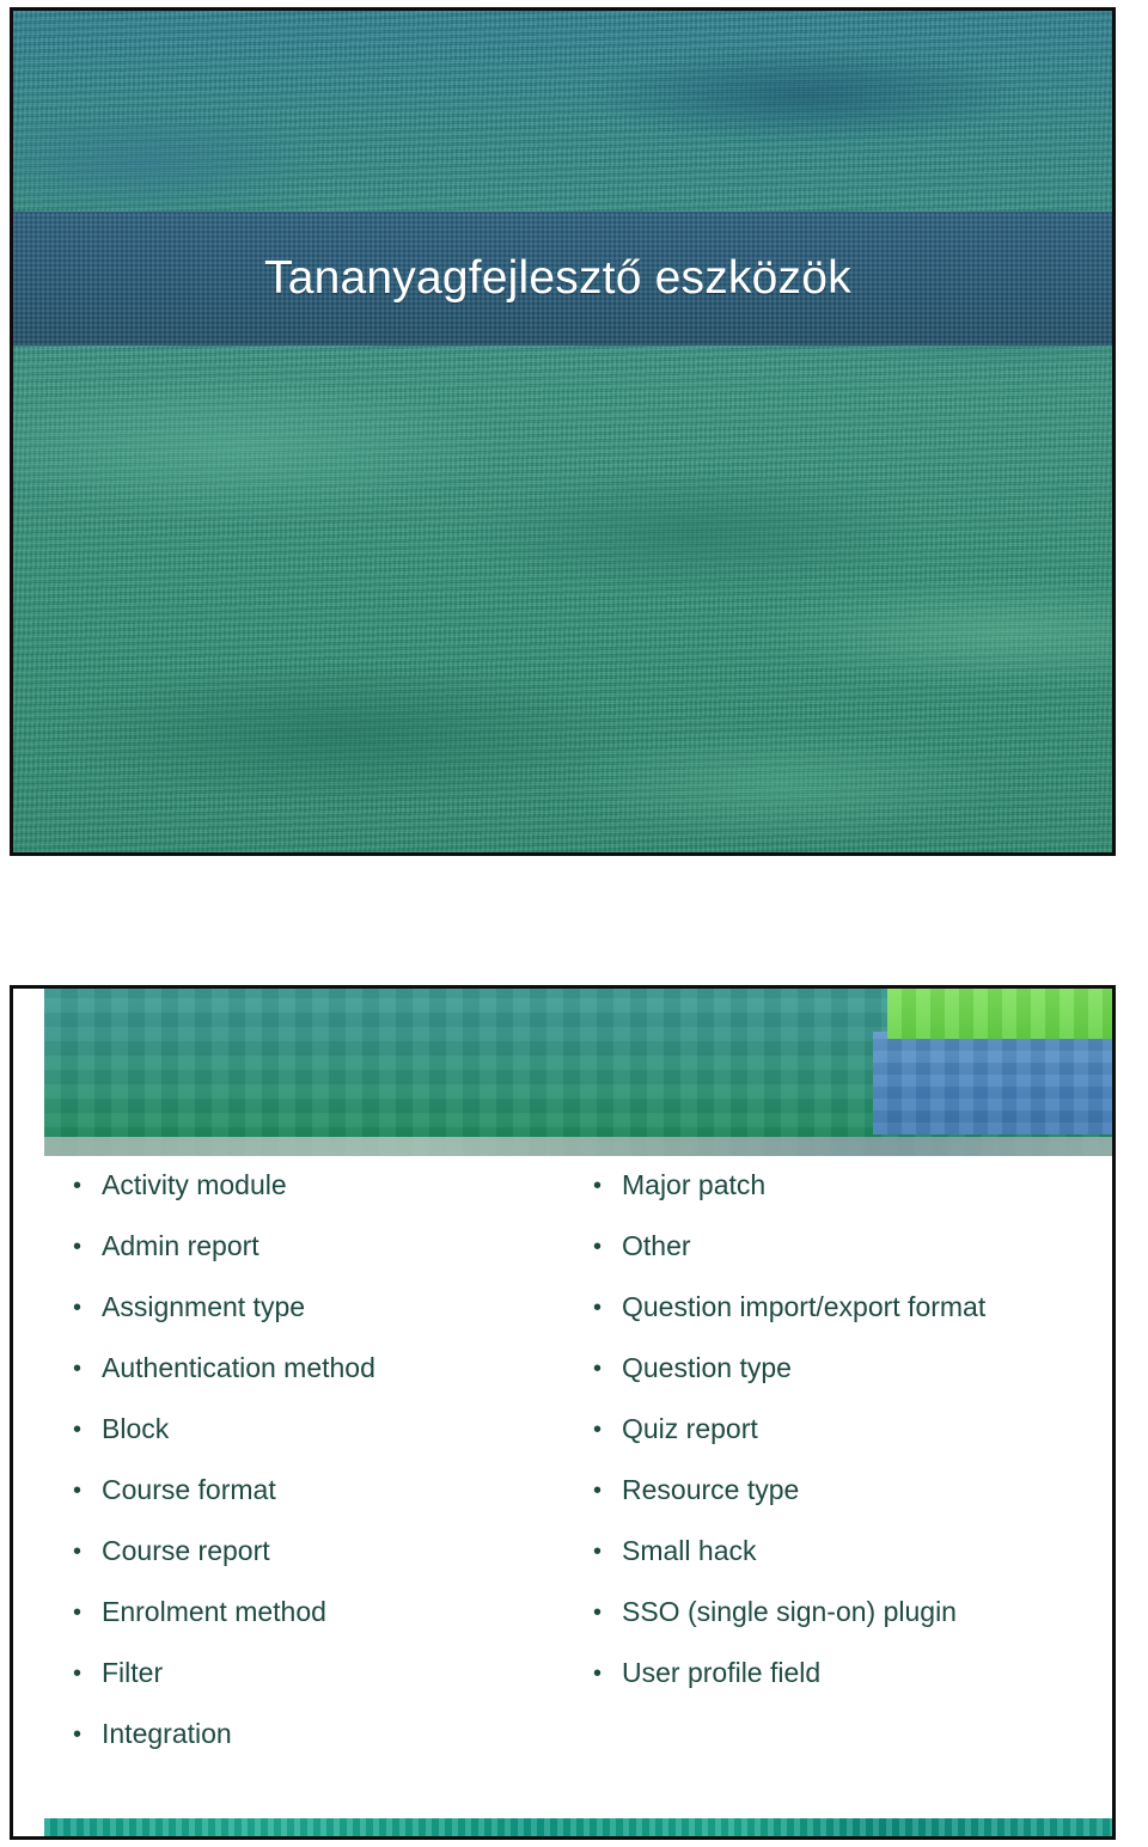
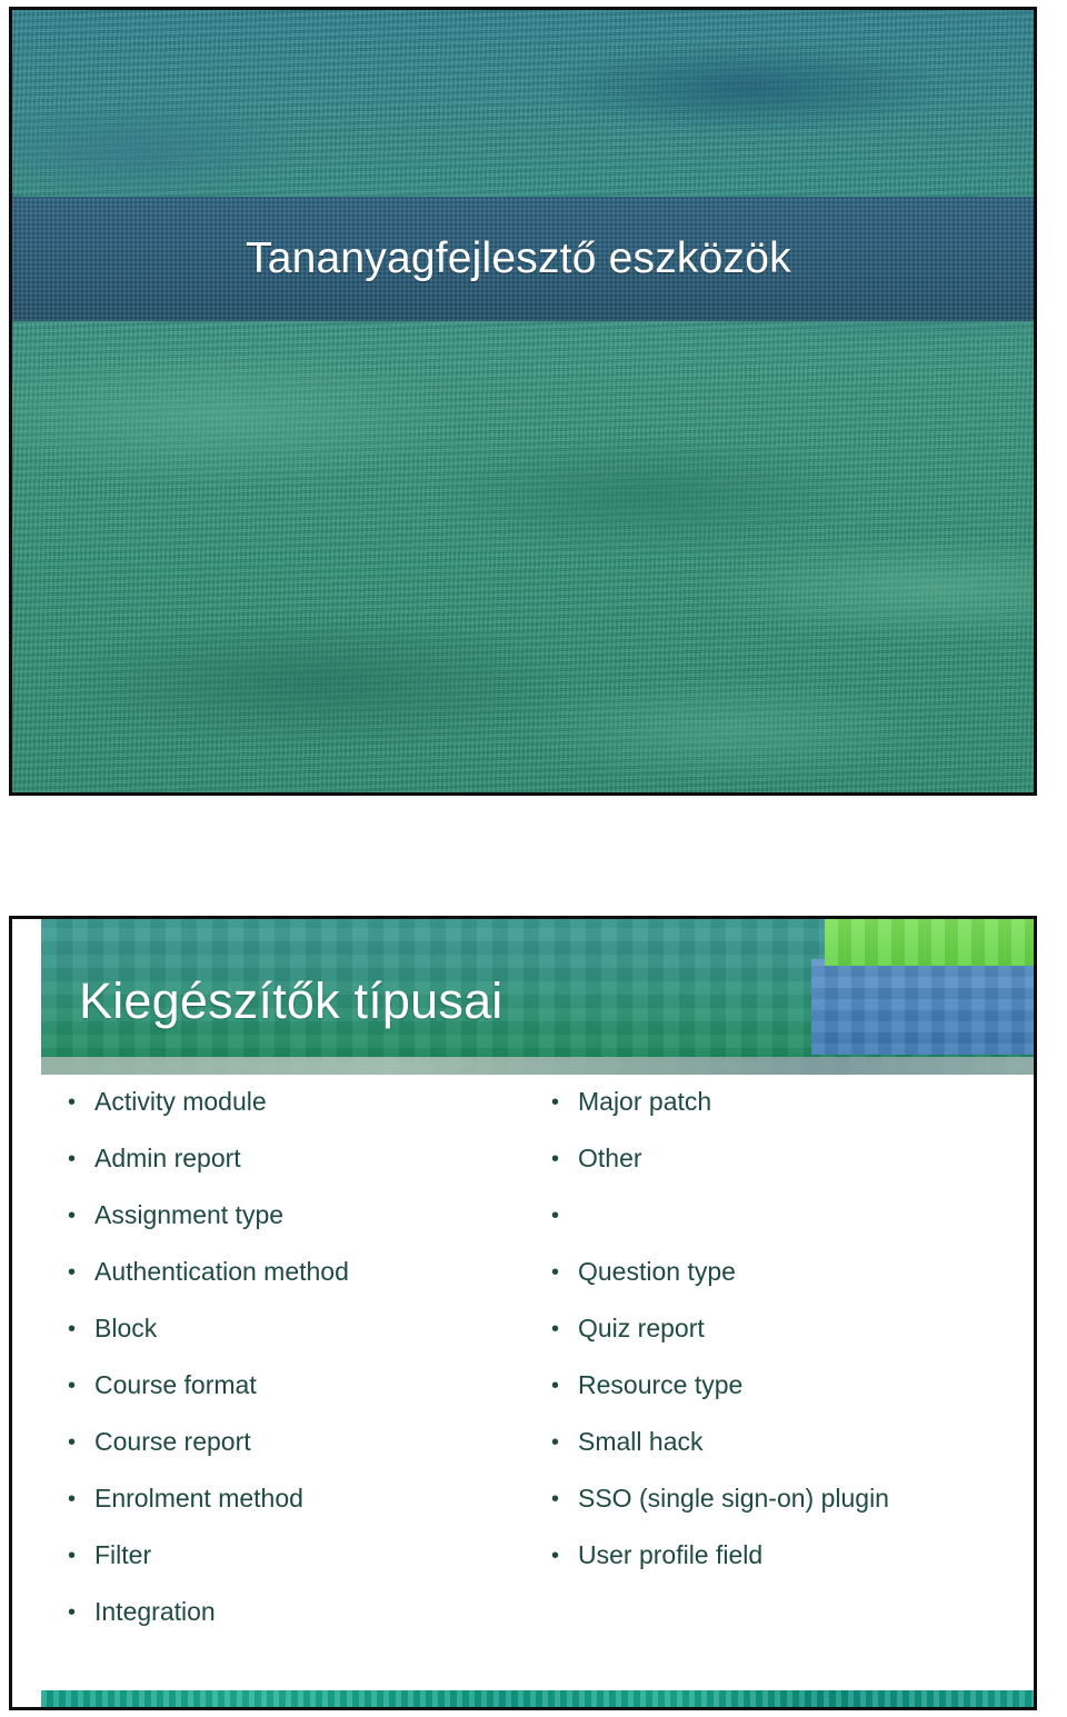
  Tananyagfejlesztő eszközök
+ Kiegészítők típusai
  •
  Activity module
  •
  Admin report
  •
  Assignment type
  •
  Authentication method
  •
  Block
  •
  Course format
  •
  Course report
  •
  Enrolment method
  •
  Filter
  •
  Integration
  •
  Major patch
  •
  Other
  •
- Question import/export format
  •
  Question type
  •
  Quiz report
  •
  Resource type
  •
  Small hack
  •
  SSO (single sign-on) plugin
  •
  User profile field
